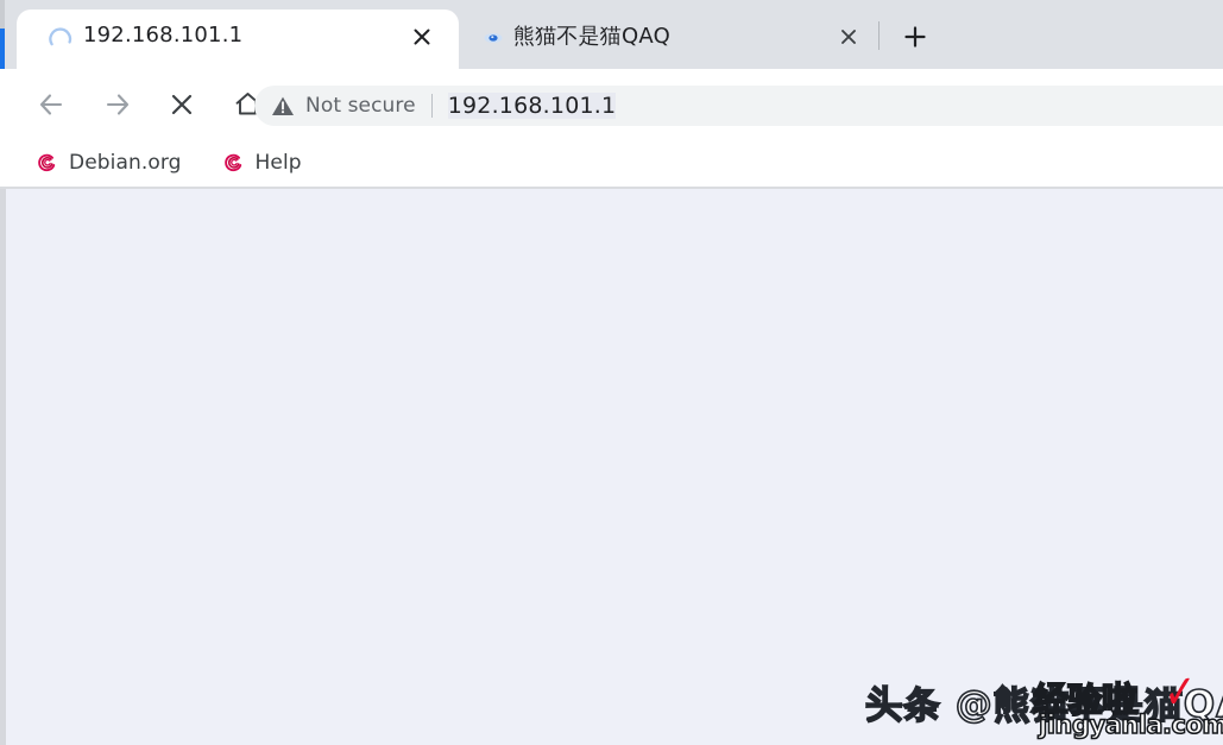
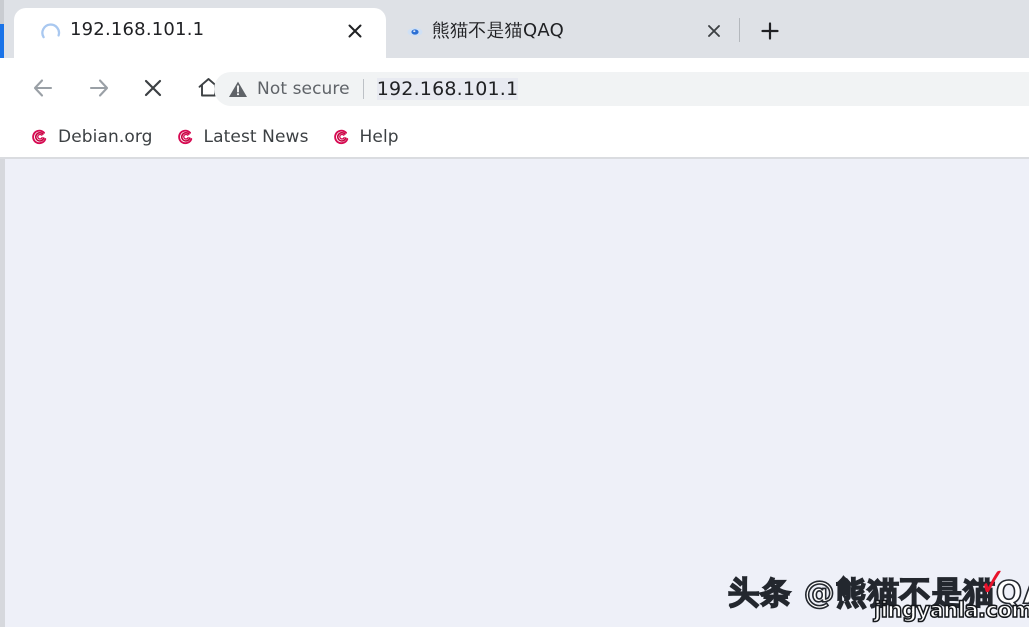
  192.168.101.1
  熊猫不是猫QAQ
  Not secure
  192.168.101.1
  Debian.org
+ Latest News
  Help
  头条 @熊猫不是猫Q
- 经验啦
  ✓
  jingyanla.com
